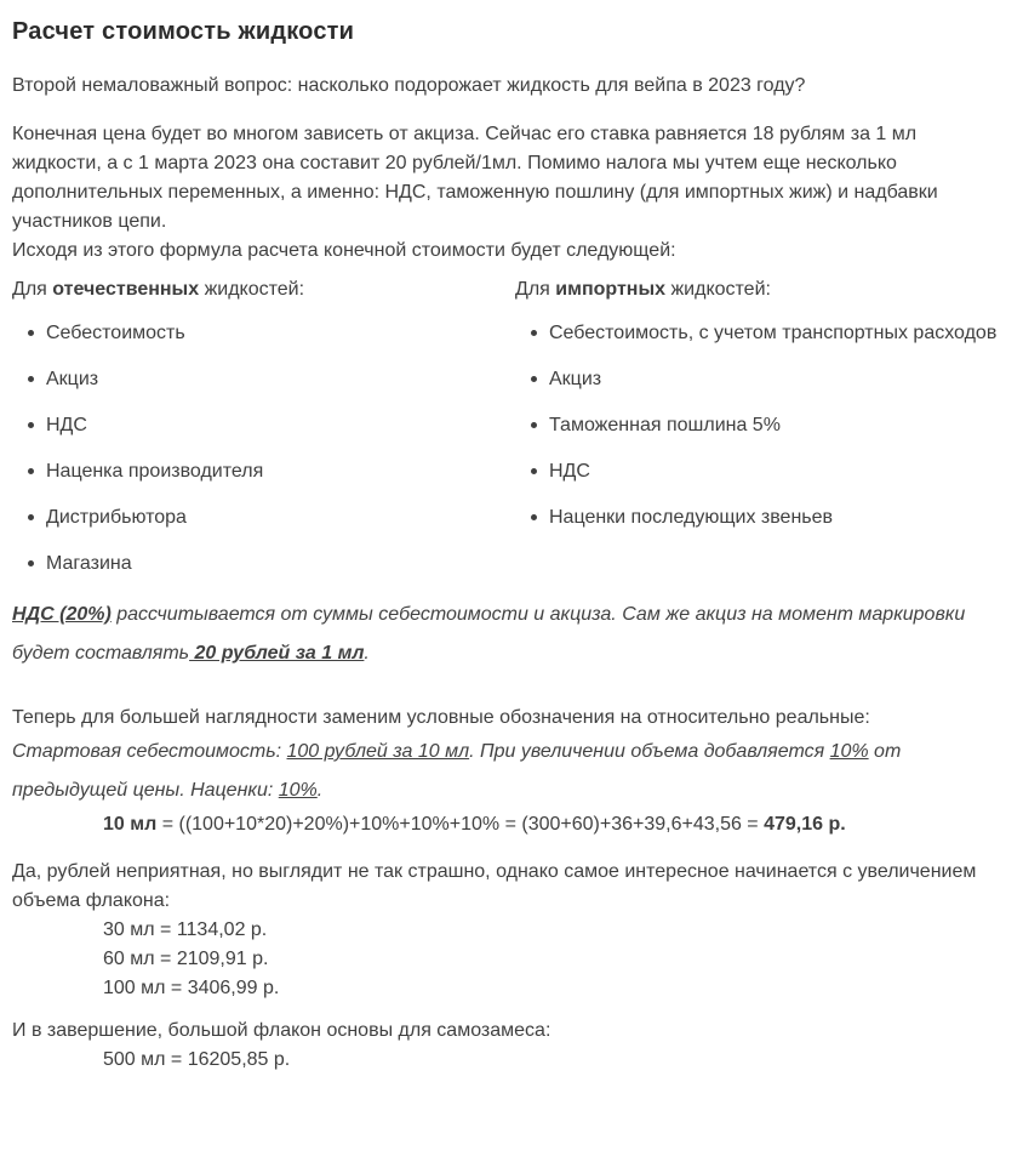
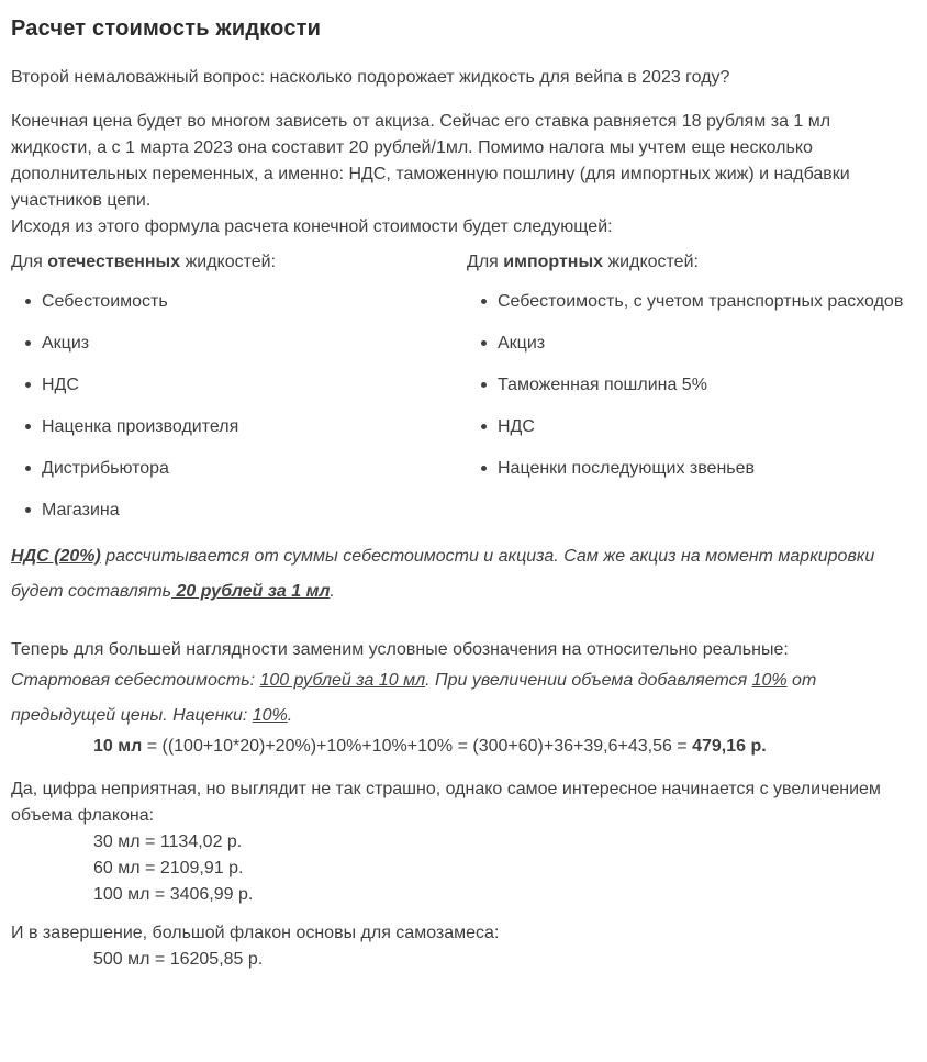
  Расчет стоимость жидкости
  Второй немаловажный вопрос: насколько подорожает жидкость для вейпа в 2023 году?
  Конечная цена будет во многом зависеть от акциза. Сейчас его ставка равняется 18 рублям за 1 мл жидкости, а с 1 марта 2023 она составит 20 рублей/1мл. Помимо налога мы учтем еще несколько дополнительных переменных, а именно: НДС, таможенную пошлину (для импортных жиж) и надбавки участников цепи.
  Исходя из этого формула расчета конечной стоимости будет следующей:
  Для отечественных жидкостей:
  Себестоимость
  Акциз
  НДС
  Наценка производителя
  Дистрибьютора
  Магазина
  Для импортных жидкостей:
  Себестоимость, с учетом транспортных расходов
  Акциз
  Таможенная пошлина 5%
  НДС
  Наценки последующих звеньев
  НДС (20%) рассчитывается от суммы себестоимости и акциза. Сам же акциз на момент маркировки будет составлять 20 рублей за 1 мл.
  Теперь для большей наглядности заменим условные обозначения на относительно реальные:
  Стартовая себестоимость: 100 рублей за 10 мл. При увеличении объема добавляется 10% от предыдущей цены. Наценки: 10%.
  10 мл = ((100+10*20)+20%)+10%+10%+10% = (300+60)+36+39,6+43,56 = 479,16 р.
- Да, рублей неприятная, но выглядит не так страшно, однако самое интересное начинается с увеличением объема флакона:
+ Да, цифра неприятная, но выглядит не так страшно, однако самое интересное начинается с увеличением объема флакона:
  30 мл = 1134,02 р.
  60 мл = 2109,91 р.
  100 мл = 3406,99 р.
  И в завершение, большой флакон основы для самозамеса:
  500 мл = 16205,85 р.
